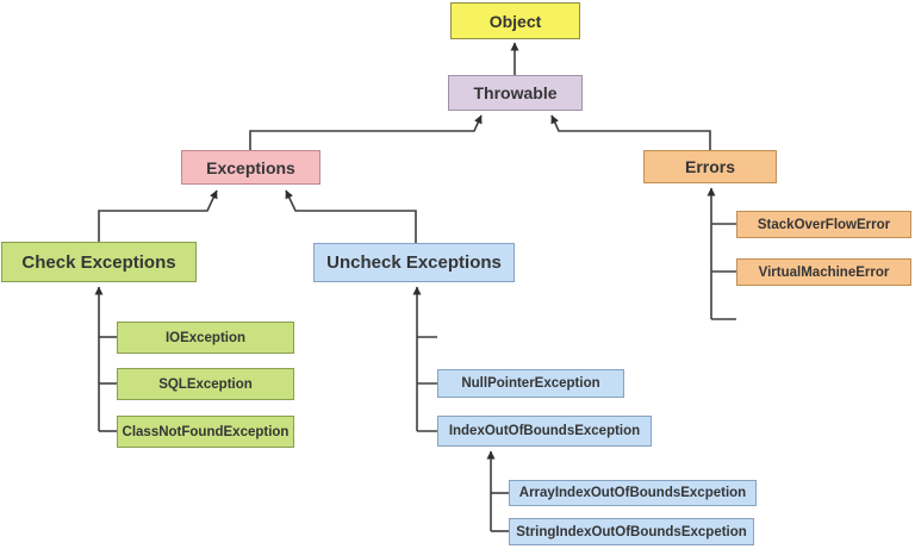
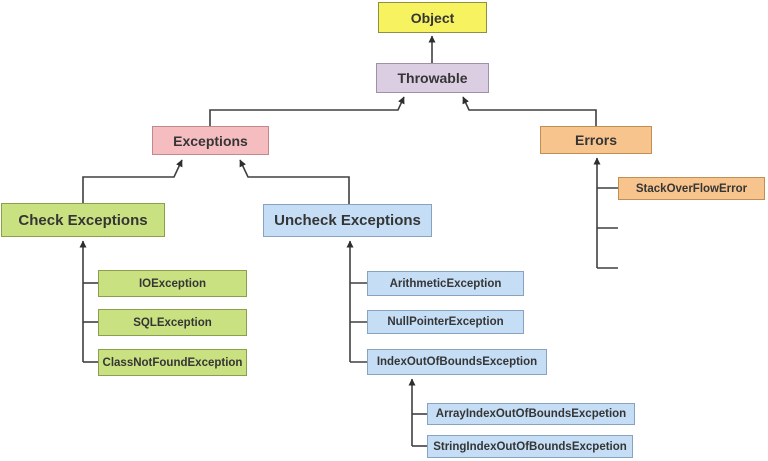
  Object
  Throwable
  Exceptions
  Errors
  Check Exceptions
  Uncheck Exceptions
  IOException
  SQLException
  ClassNotFoundException
+ ArithmeticException
  NullPointerException
  IndexOutOfBoundsException
  ArrayIndexOutOfBoundsExcpetion
  StringIndexOutOfBoundsExcpetion
  StackOverFlowError
- VirtualMachineError
